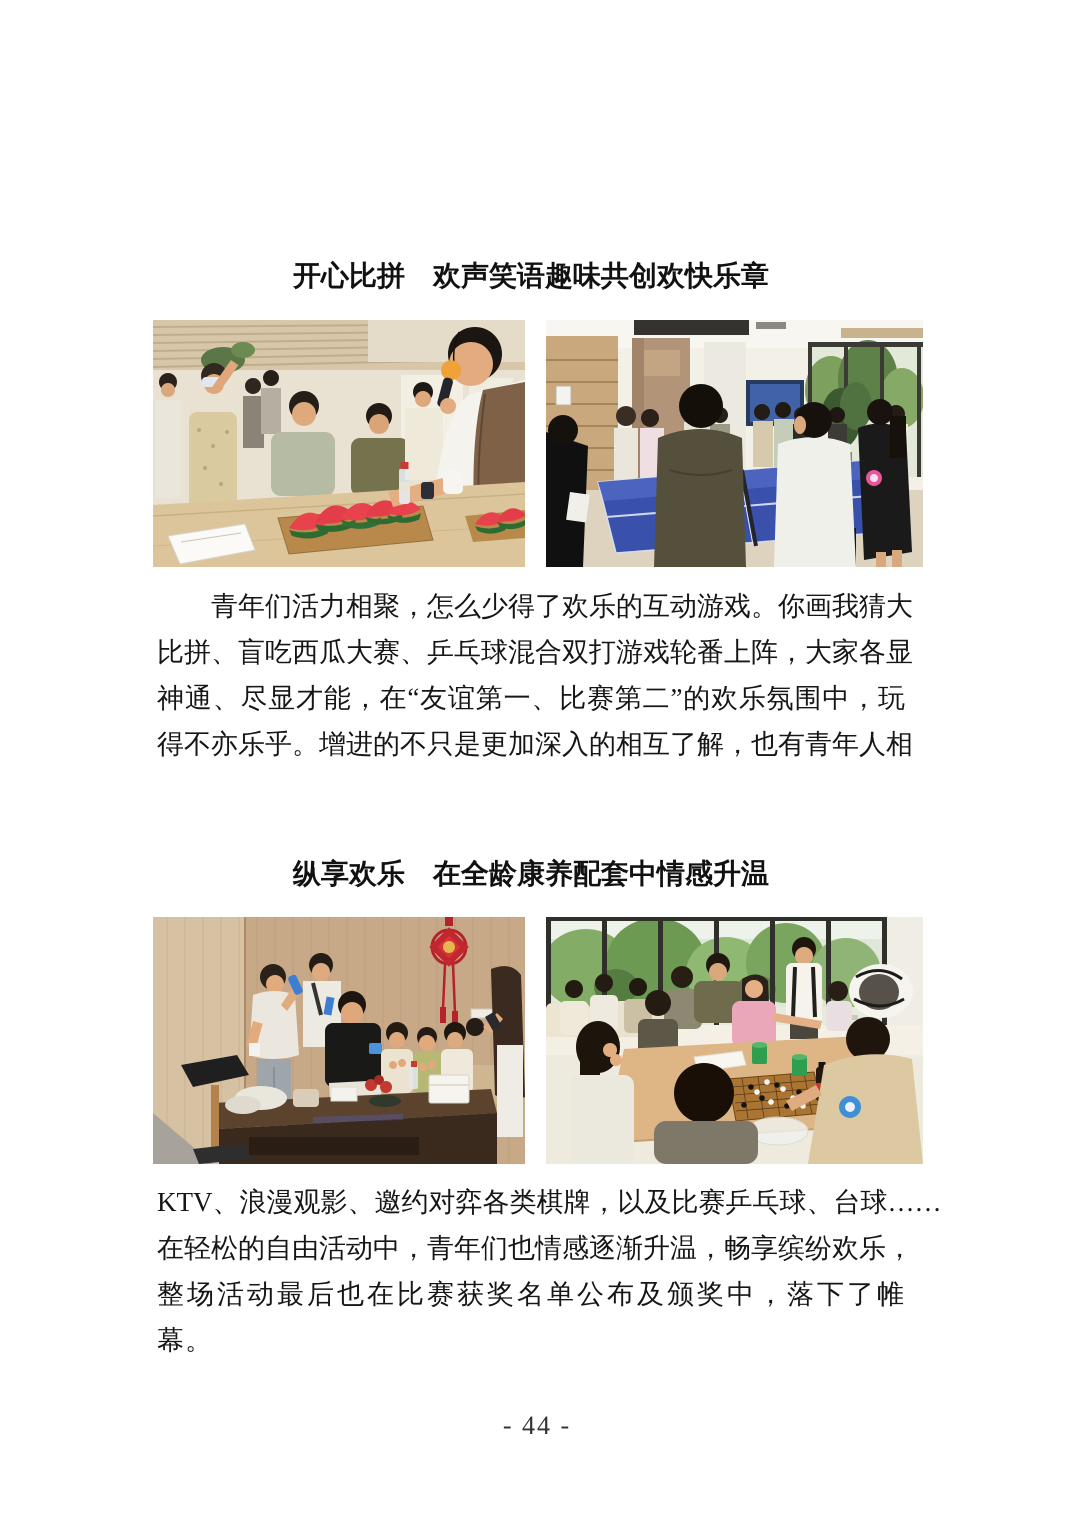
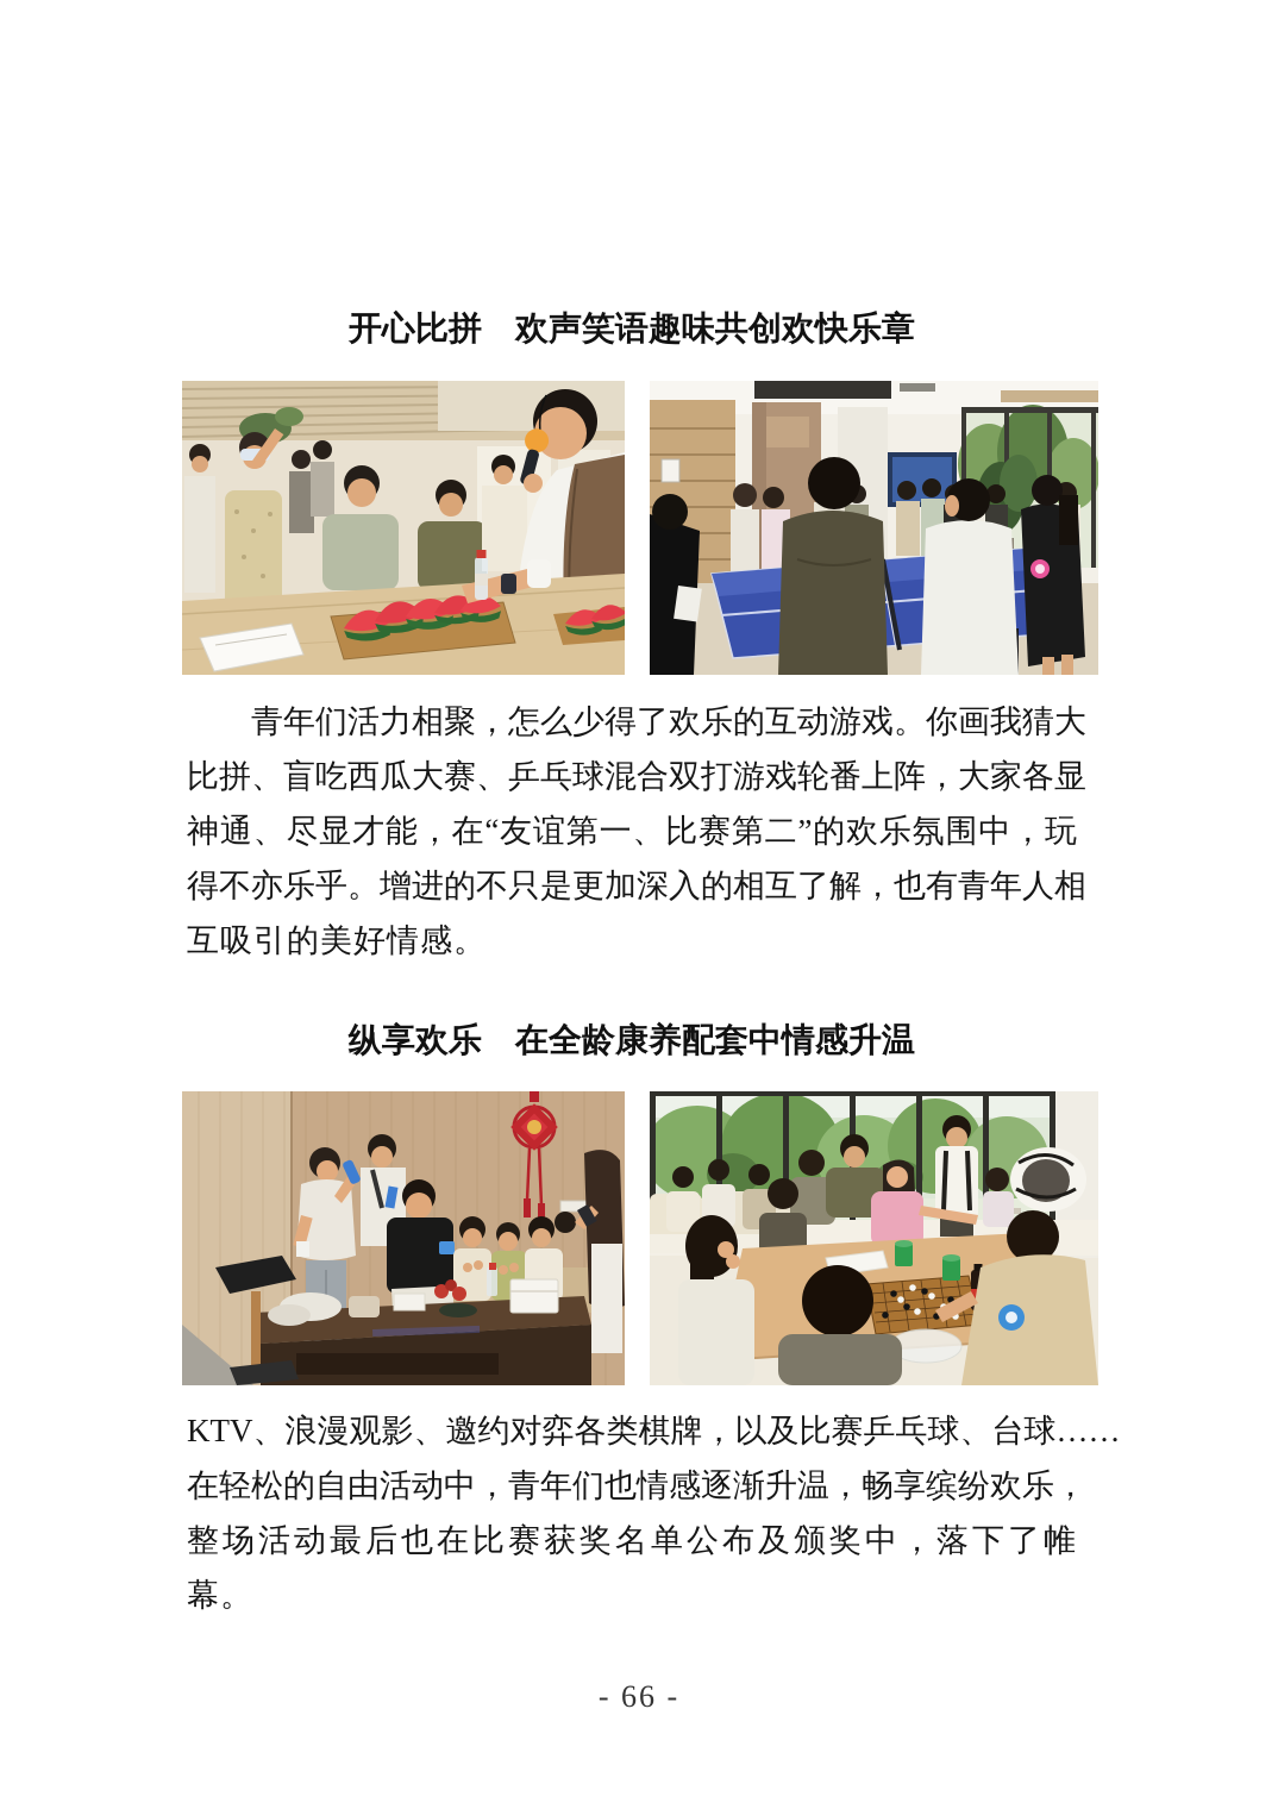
  开心比拼 欢声笑语趣味共创欢快乐章
  青年们活力相聚，怎么少得了欢乐的互动游戏。你画我猜大
  比拼、盲吃西瓜大赛、乒乓球混合双打游戏轮番上阵，大家各显
  神通、尽显才能，在“友谊第一、比赛第二”的欢乐氛围中，玩
  得不亦乐乎。增进的不只是更加深入的相互了解，也有青年人相
+ 互吸引的美好情感。
  纵享欢乐 在全龄康养配套中情感升温
  KTV、浪漫观影、邀约对弈各类棋牌，以及比赛乒乓球、台球……
  在轻松的自由活动中，青年们也情感逐渐升温，畅享缤纷欢乐，
  整场活动最后也在比赛获奖名单公布及颁奖中，落下了帷幕。
- - 44 -
+ - 66 -
